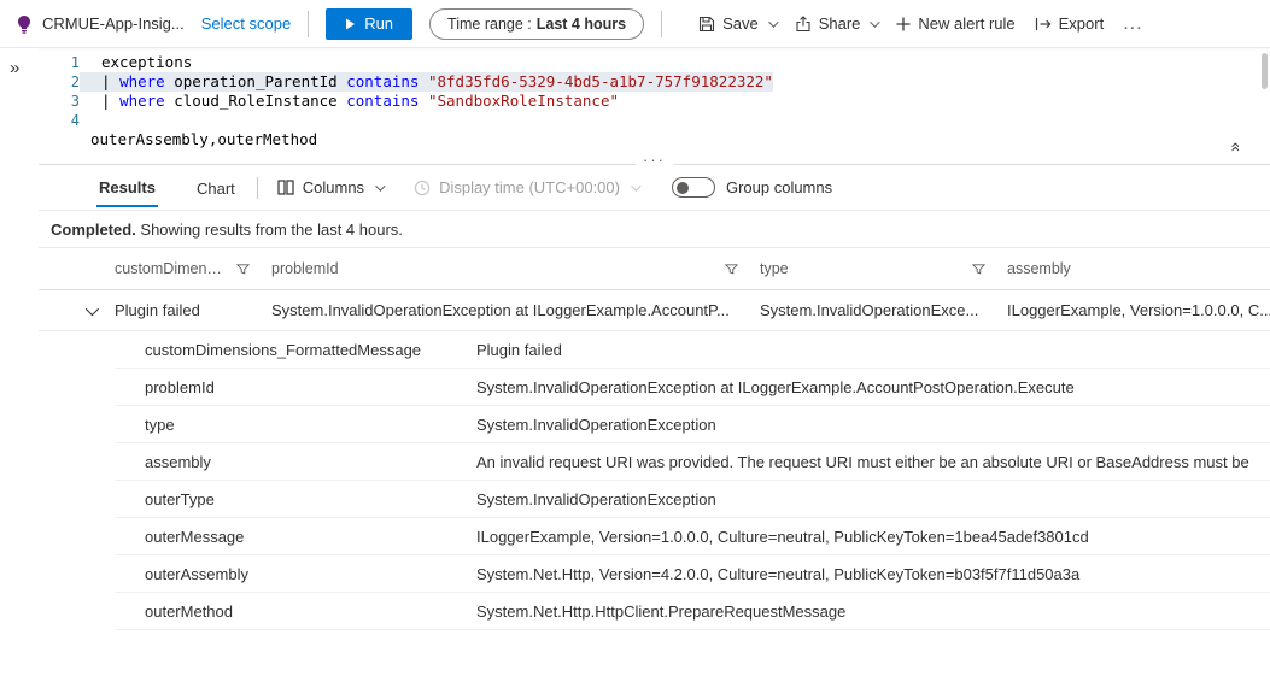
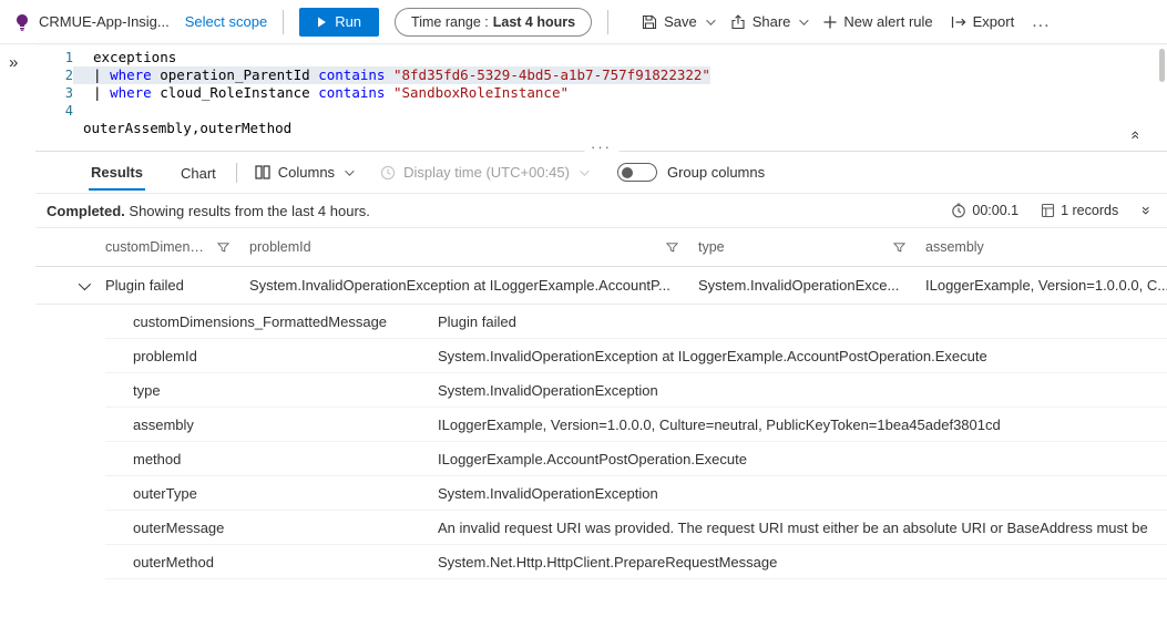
  CRMUE-App-Insig...
  Select scope
  Run
  Time range :
  Last 4 hours
  Save
  Share
  New alert rule
  Export
  ...
  »
  1
  exceptions
  2
  | where operation_ParentId contains "8fd35fd6-5329-4bd5-a1b7-757f91822322"
  3
  | where cloud_RoleInstance contains "SandboxRoleInstance"
  4
  outerAssembly,outerMethod
  ···
  Results
  Chart
  Columns
- Display time (UTC+00:00)
+ Display time (UTC+00:45)
  Group columns
  Completed. Showing results from the last 4 hours.
+ 00:00.1
+ 1 records
  customDimensi...
  problemId
  type
  assembly
  Plugin failed
  System.InvalidOperationException at ILoggerExample.AccountP...
  System.InvalidOperationExce...
  ILoggerExample, Version=1.0.0.0, C..
  customDimensions_FormattedMessage
  Plugin failed
  problemId
  System.InvalidOperationException at ILoggerExample.AccountPostOperation.Execute
  type
  System.InvalidOperationException
  assembly
- An invalid request URI was provided. The request URI must either be an absolute URI or BaseAddress must be
+ ILoggerExample, Version=1.0.0.0, Culture=neutral, PublicKeyToken=1bea45adef3801cd
+ method
+ ILoggerExample.AccountPostOperation.Execute
  outerType
  System.InvalidOperationException
  outerMessage
- ILoggerExample, Version=1.0.0.0, Culture=neutral, PublicKeyToken=1bea45adef3801cd
+ An invalid request URI was provided. The request URI must either be an absolute URI or BaseAddress must be
- outerAssembly
- System.Net.Http, Version=4.2.0.0, Culture=neutral, PublicKeyToken=b03f5f7f11d50a3a
  outerMethod
  System.Net.Http.HttpClient.PrepareRequestMessage
